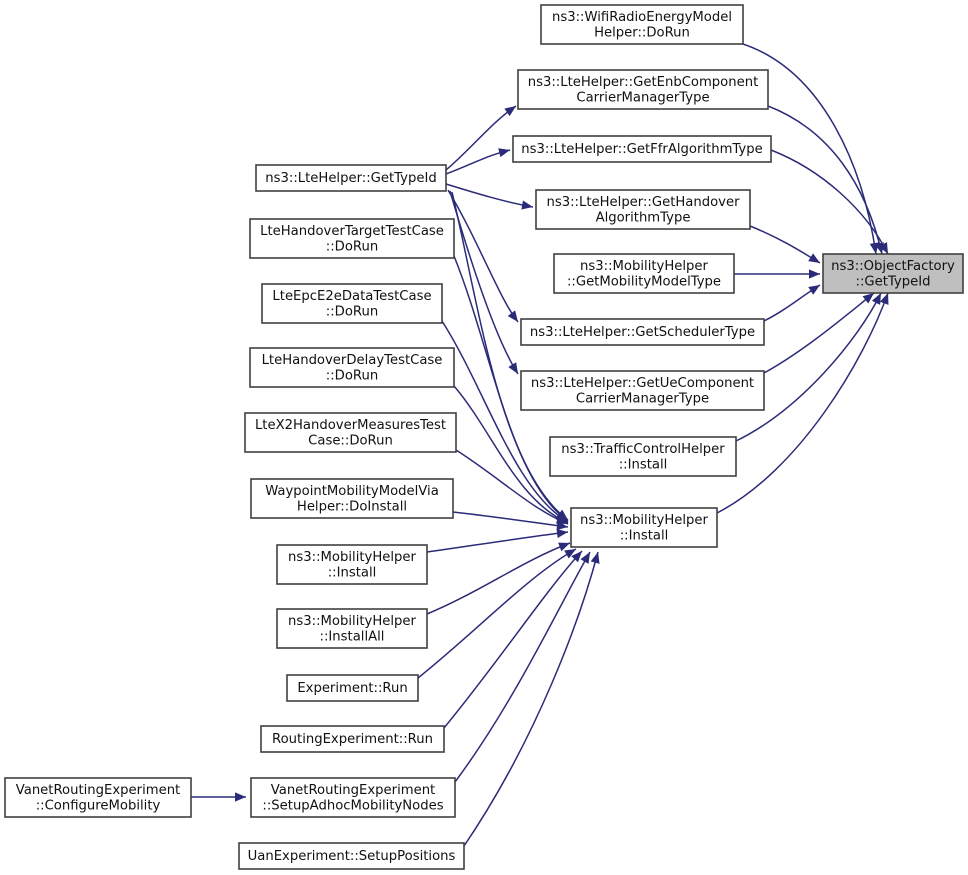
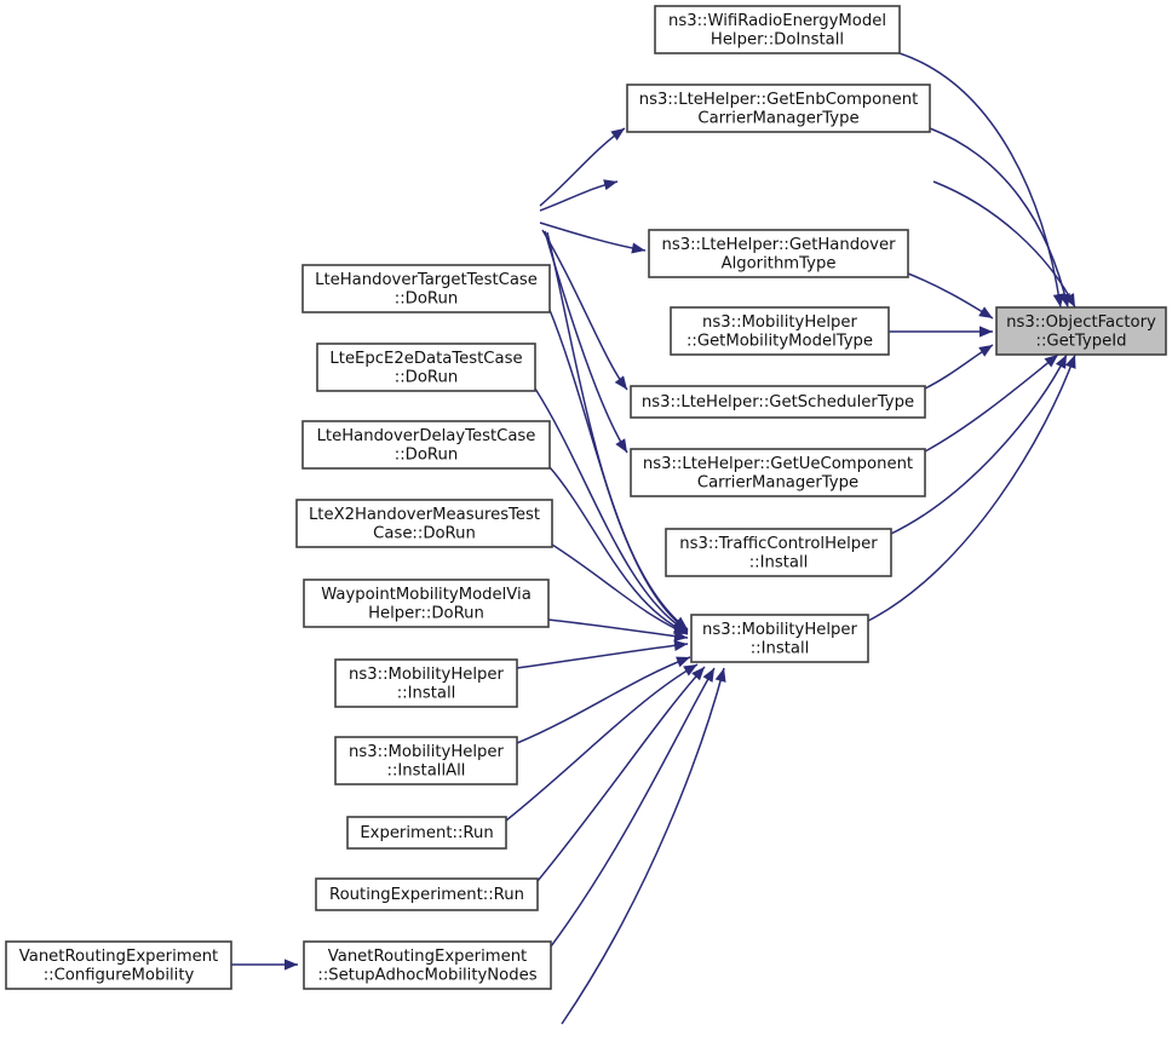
  ns3::WifiRadioEnergyModel
- Helper::DoRun
+ Helper::DoInstall
  ns3::LteHelper::GetEnbComponent
  CarrierManagerType
- ns3::LteHelper::GetFfrAlgorithmType
  ns3::LteHelper::GetHandover
  AlgorithmType
  ns3::MobilityHelper
  ::GetMobilityModelType
  ns3::LteHelper::GetSchedulerType
  ns3::LteHelper::GetUeComponent
  CarrierManagerType
  ns3::TrafficControlHelper
  ::Install
  ns3::MobilityHelper
  ::Install
  ns3::ObjectFactory
  ::GetTypeId
- ns3::LteHelper::GetTypeId
  LteHandoverTargetTestCase
  ::DoRun
  LteEpcE2eDataTestCase
  ::DoRun
  LteHandoverDelayTestCase
  ::DoRun
  LteX2HandoverMeasuresTest
  Case::DoRun
  WaypointMobilityModelVia
- Helper::DoInstall
+ Helper::DoRun
  ns3::MobilityHelper
  ::Install
  ns3::MobilityHelper
  ::InstallAll
  Experiment::Run
  RoutingExperiment::Run
  VanetRoutingExperiment
  ::SetupAdhocMobilityNodes
- UanExperiment::SetupPositions
  VanetRoutingExperiment
  ::ConfigureMobility
